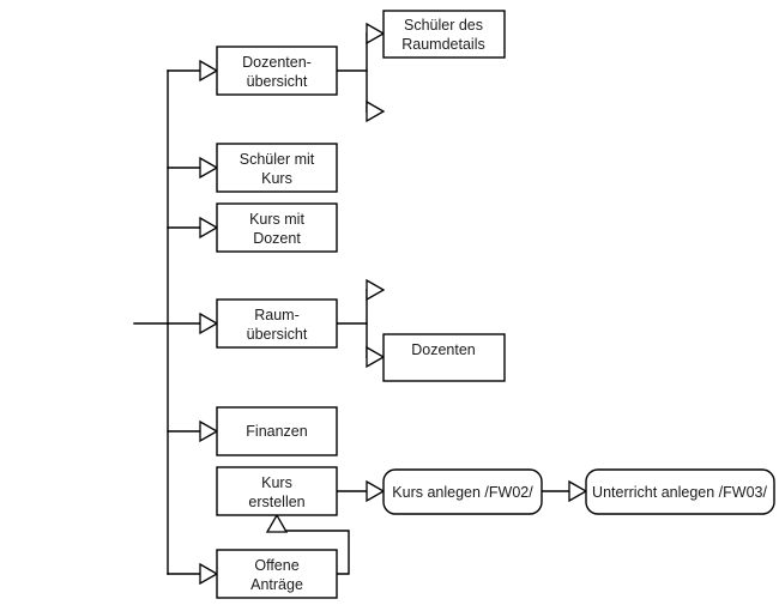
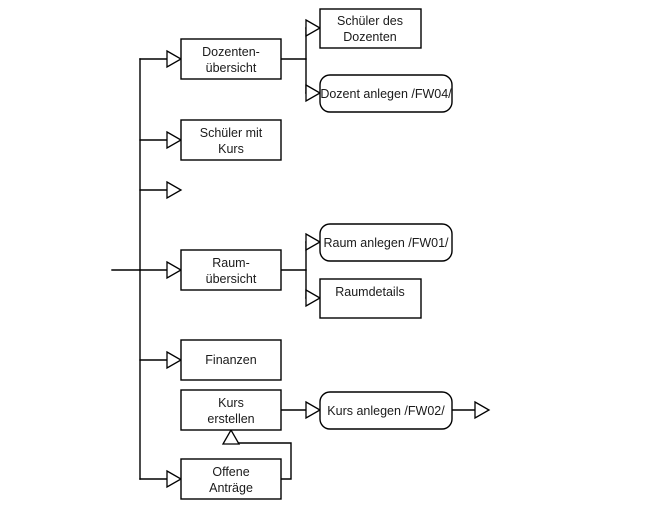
  Dozenten-
  übersicht
  Schüler des
- Raumdetails
+ Dozenten
+ Dozent anlegen /FW04/
  Schüler mit
  Kurs
- Kurs mit
- Dozent
  Raum-
  übersicht
+ Raum anlegen /FW01/
- Dozenten
+ Raumdetails
  Finanzen
  Kurs
  erstellen
  Kurs anlegen /FW02/
- Unterricht anlegen /FW03/
  Offene
  Anträge
